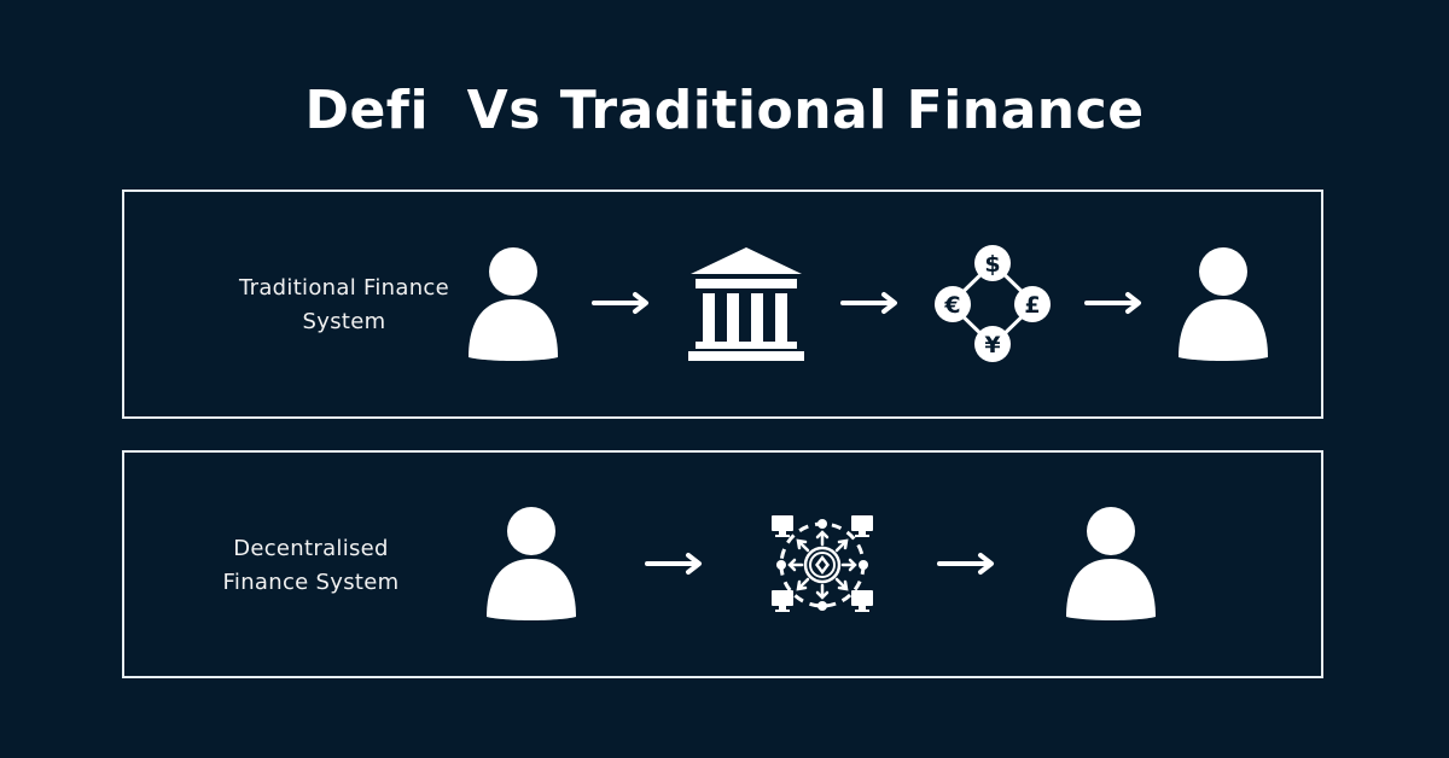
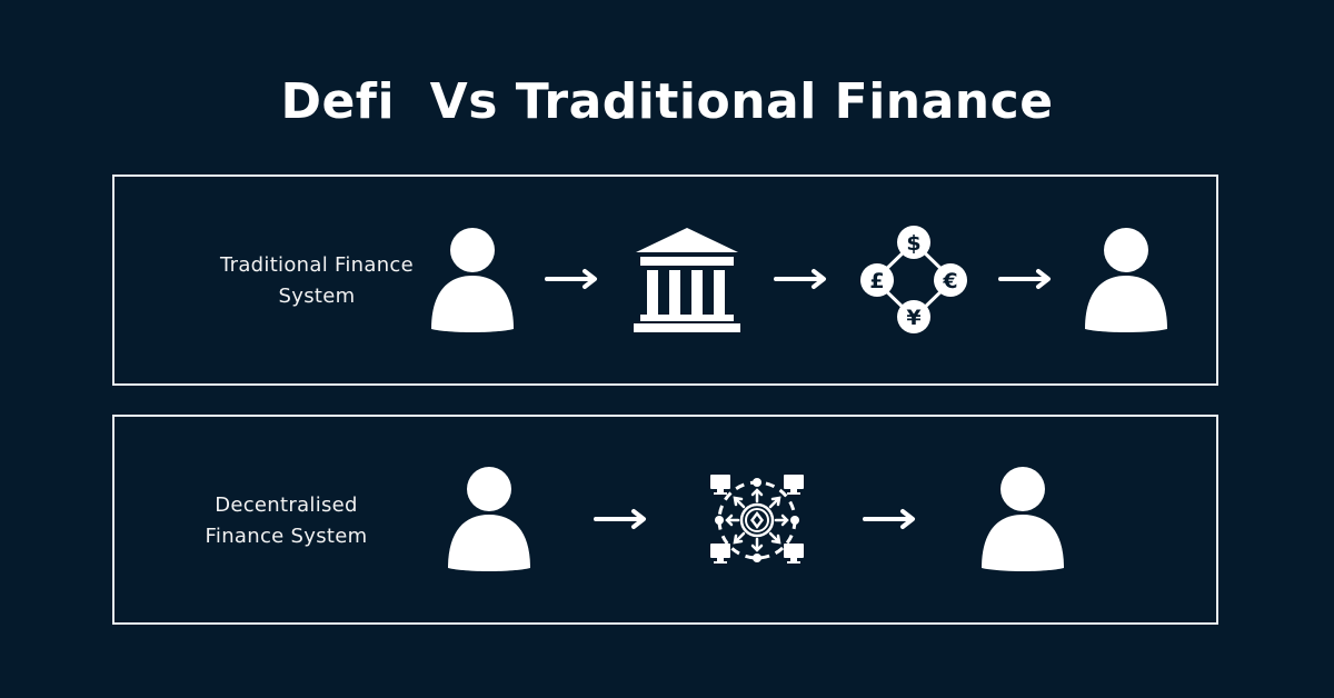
  Defi Vs Traditional Finance
  Traditional Finance
  System
  $
- £
+ €
  ¥
- €
+ £
  Decentralised
  Finance System
